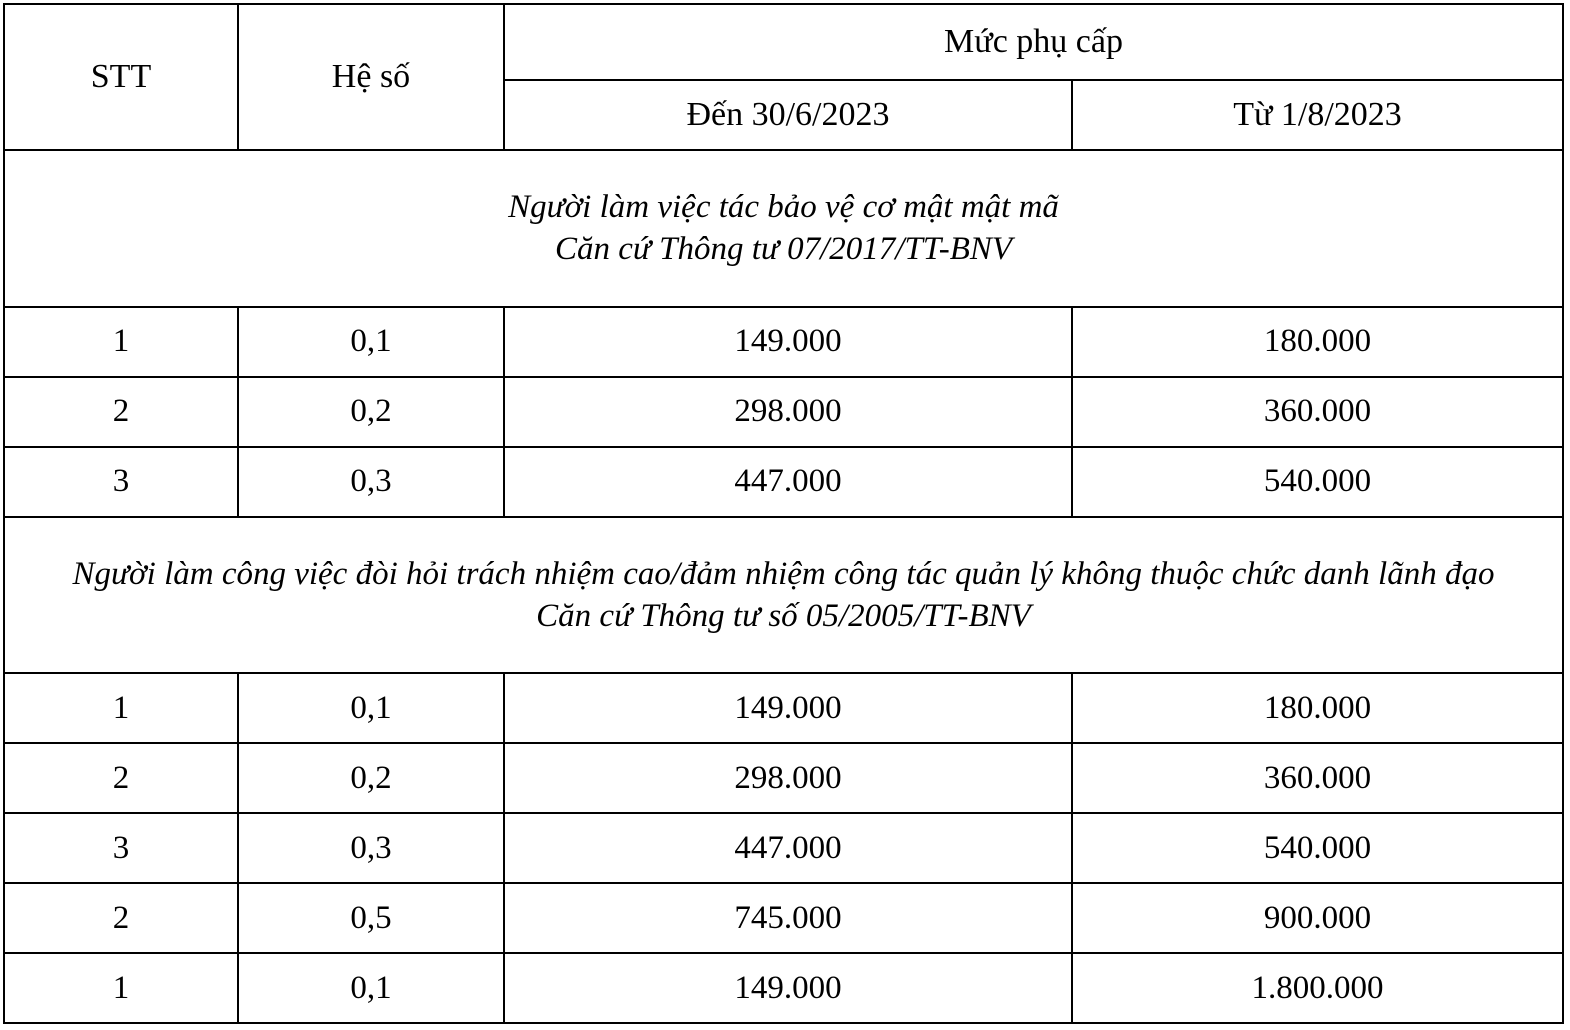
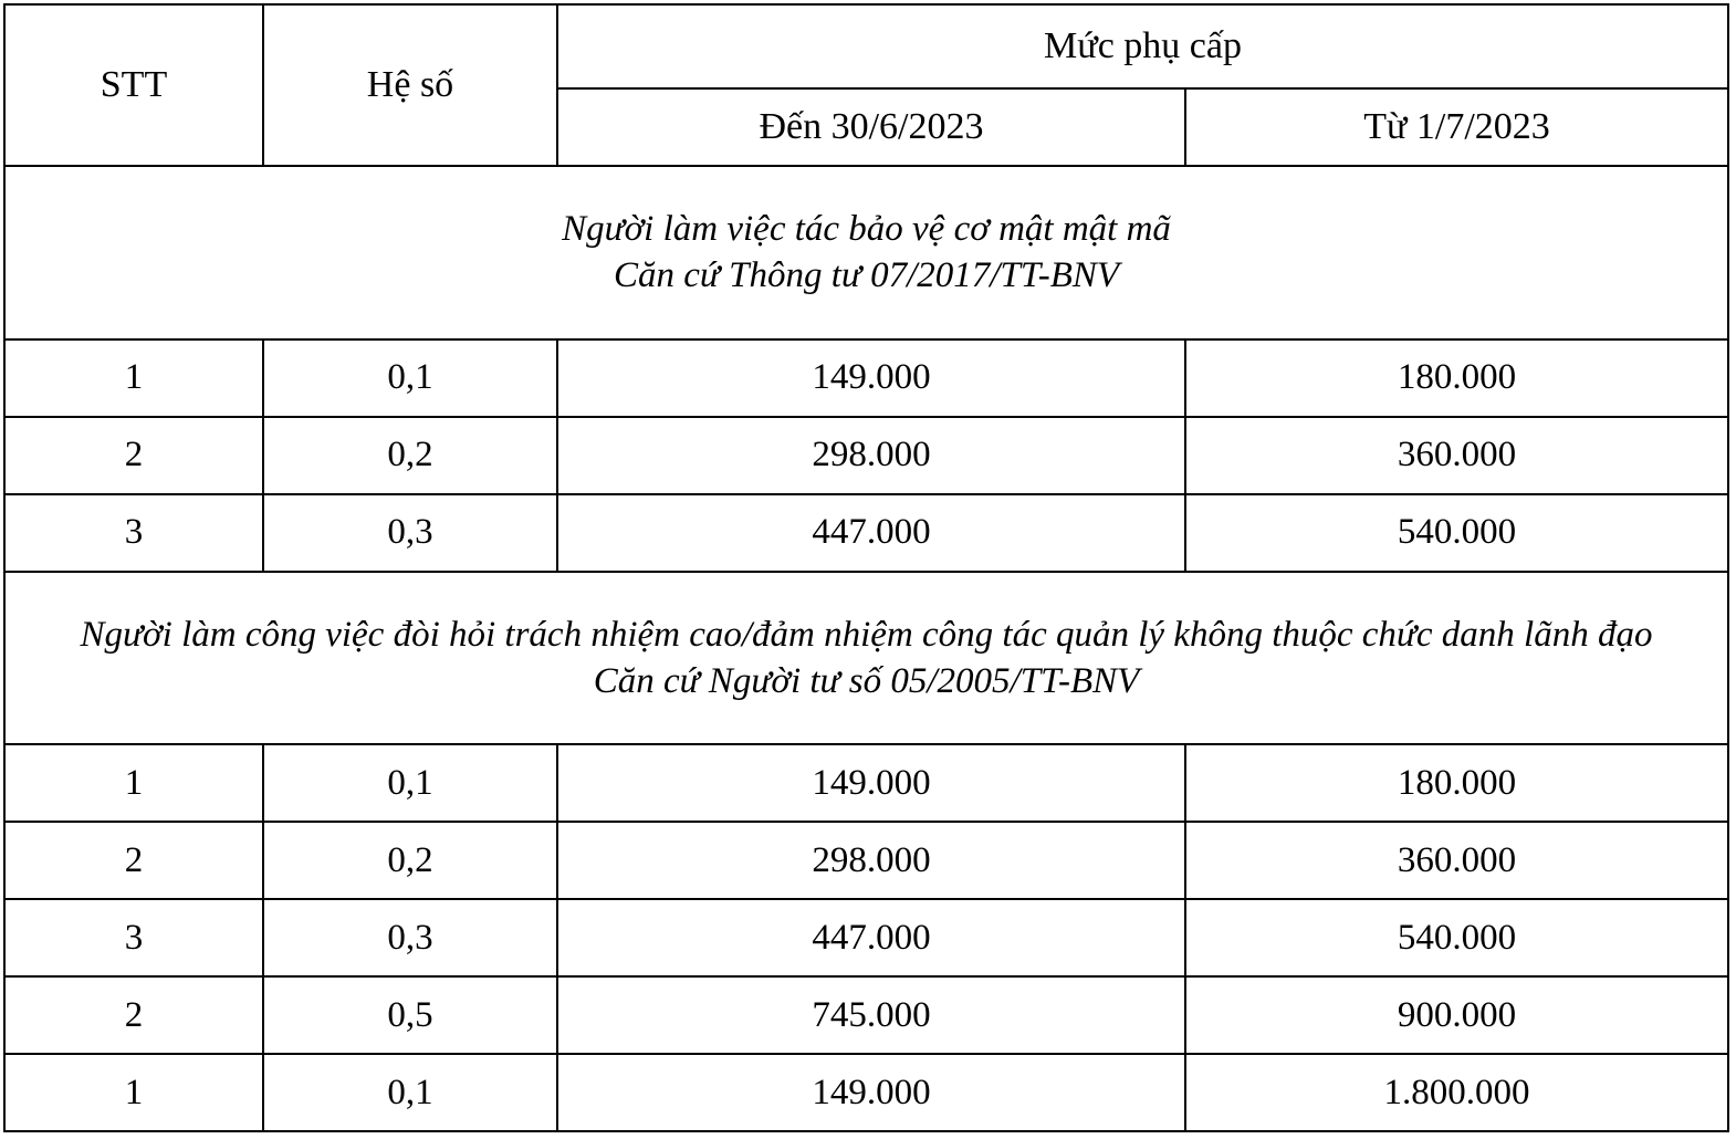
  STT	Hệ số	Mức phụ cấp
- Đến 30/6/2023	Từ 1/8/2023
+ Đến 30/6/2023	Từ 1/7/2023
  Người làm việc tác bảo vệ cơ mật mật mã Căn cứ Thông tư 07/2017/TT-BNV
  1	0,1	149.000	180.000
  2	0,2	298.000	360.000
  3	0,3	447.000	540.000
- Người làm công việc đòi hỏi trách nhiệm cao/đảm nhiệm công tác quản lý không thuộc chức danh lãnh đạo Căn cứ Thông tư số 05/2005/TT-BNV
+ Người làm công việc đòi hỏi trách nhiệm cao/đảm nhiệm công tác quản lý không thuộc chức danh lãnh đạo Căn cứ Người tư số 05/2005/TT-BNV
  1	0,1	149.000	180.000
  2	0,2	298.000	360.000
  3	0,3	447.000	540.000
  2	0,5	745.000	900.000
  1	0,1	149.000	1.800.000
